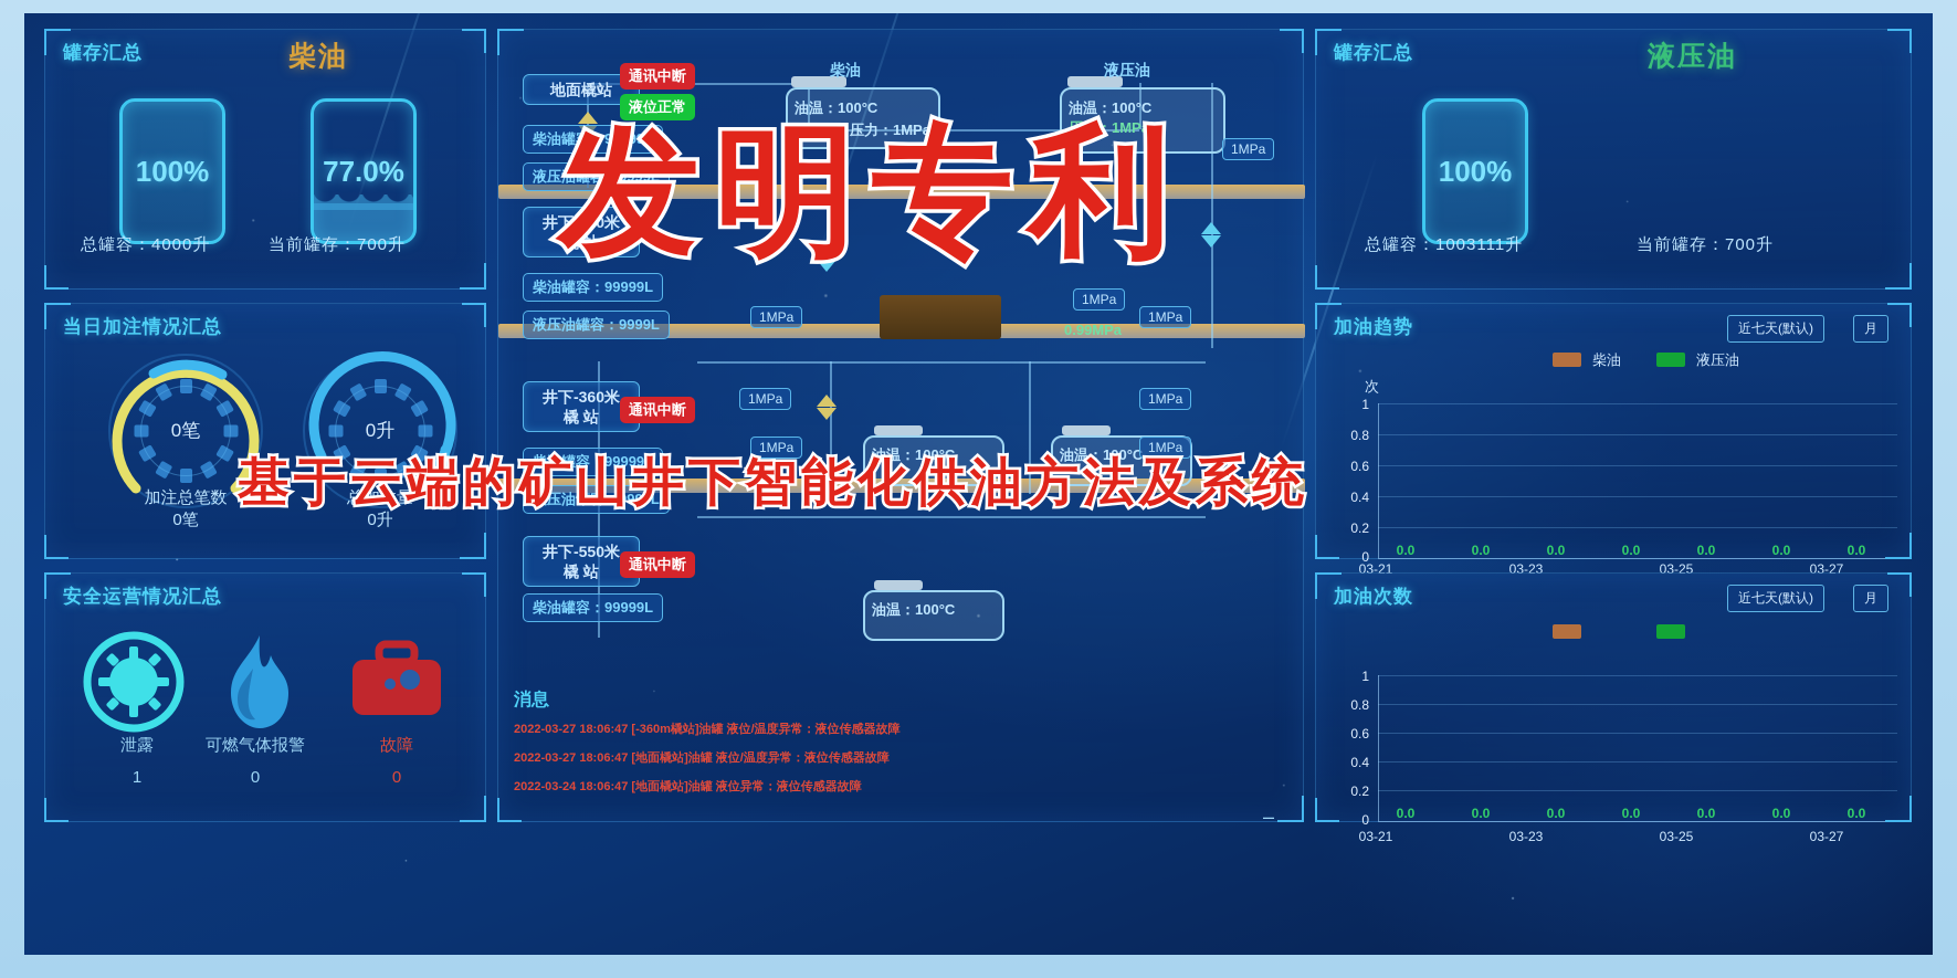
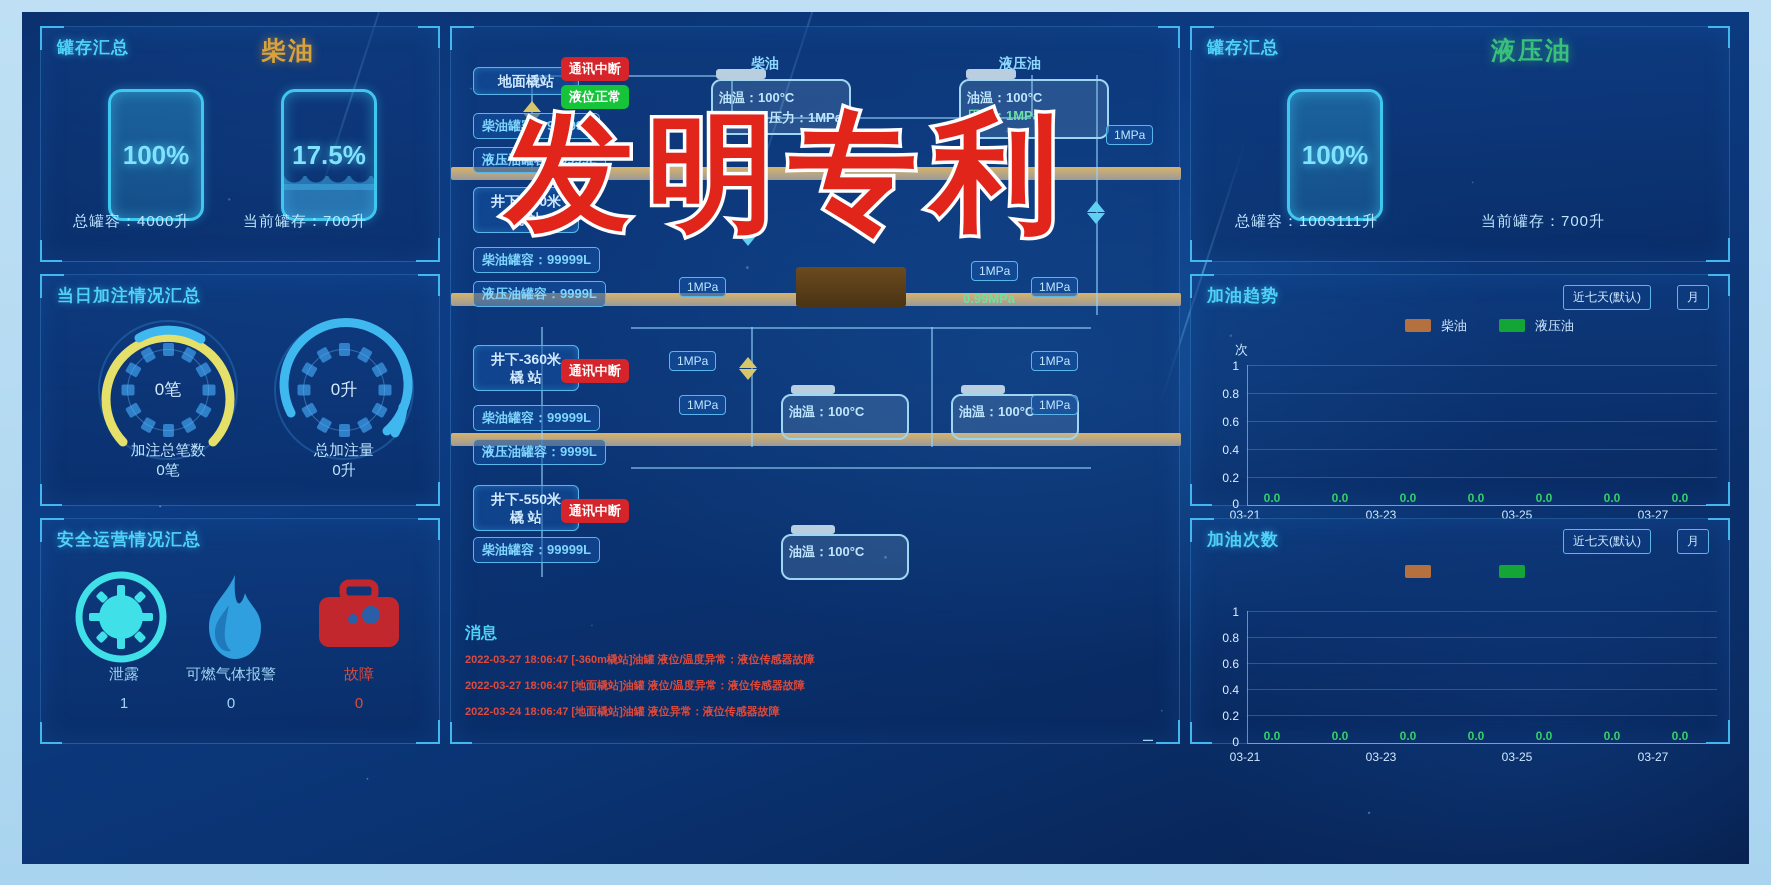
  罐存汇总
  柴油
  100%
  总罐容：4000升
- 77.0%
+ 17.5%
  当前罐存：700升
  当日加注情况汇总
  0笔
  加注总笔数
  0笔
  0升
  总加注量
  0升
  安全运营情况汇总
  泄露
  1
  可燃气体报警
  0
  故障
  0
  地面橇站
  通讯中断
  液位正常
  柴油罐容：99999L
  液压油罐容：9999L
  井下-200米
  橇 站
  柴油罐容：99999L
  液压油罐容：9999L
  井下-360米
  橇 站
  通讯中断
  柴油罐容：99999L
  液压油罐容：9999L
  井下-550米
  橇 站
  通讯中断
  柴油罐容：99999L
  柴油
  油温：100°C
  压力：1MPa
  液压油
  油温：100°C
  压力：1MPa
  油温：100°C
  油温：100°C
  油温：100°C
  1MPa
  1MPa
  1MPa
  1MPa
  1MPa
  1MPa
  1MPa
  1MPa
  0.99MPa
  消息
  2022-03-27 18:06:47 [-360m橇站]油罐 液位/温度异常：液位传感器故障
  2022-03-27 18:06:47 [地面橇站]油罐 液位/温度异常：液位传感器故障
  2022-03-24 18:06:47 [地面橇站]油罐 液位异常：液位传感器故障
  –
  罐存汇总
  液压油
  100%
  总罐容：1003111升
  当前罐存：700升
  加油趋势
  近七天(默认)
  月
  柴油
  液压油
  次
  1
  0.8
  0.6
  0.4
  0.2
  0
  0.0
  0.0
  0.0
  0.0
  0.0
  0.0
  0.0
  03-21
  03-23
  03-25
  03-27
  加油次数
  近七天(默认)
  月
  1
  0.8
  0.6
  0.4
  0.2
  0
  0.0
  0.0
  0.0
  0.0
  0.0
  0.0
  0.0
  03-21
  03-23
  03-25
  03-27
  发明专利
- 基于云端的矿山井下智能化供油方法及系统
